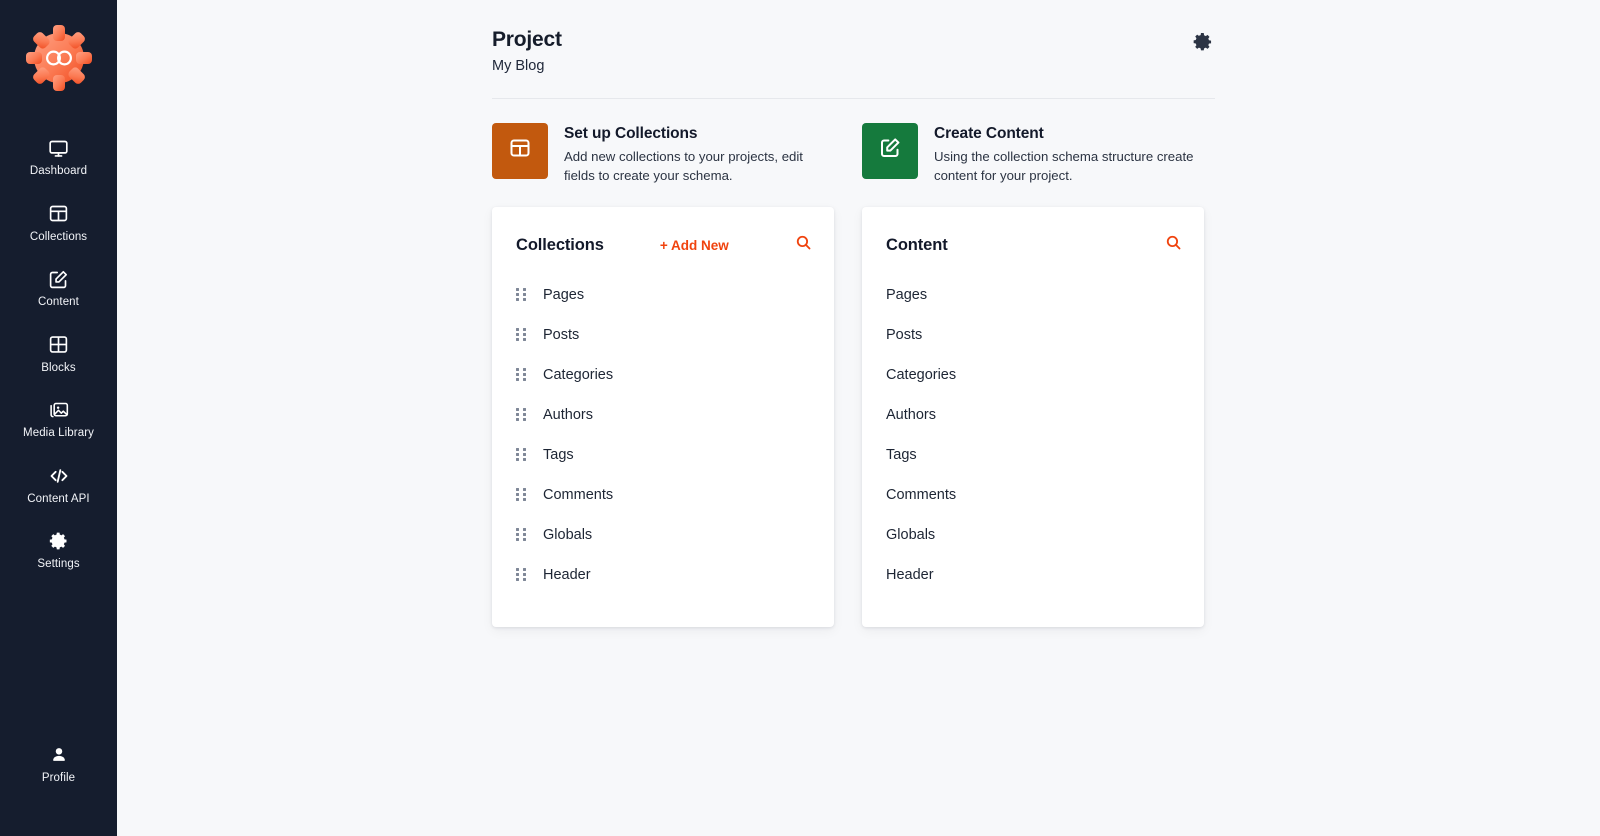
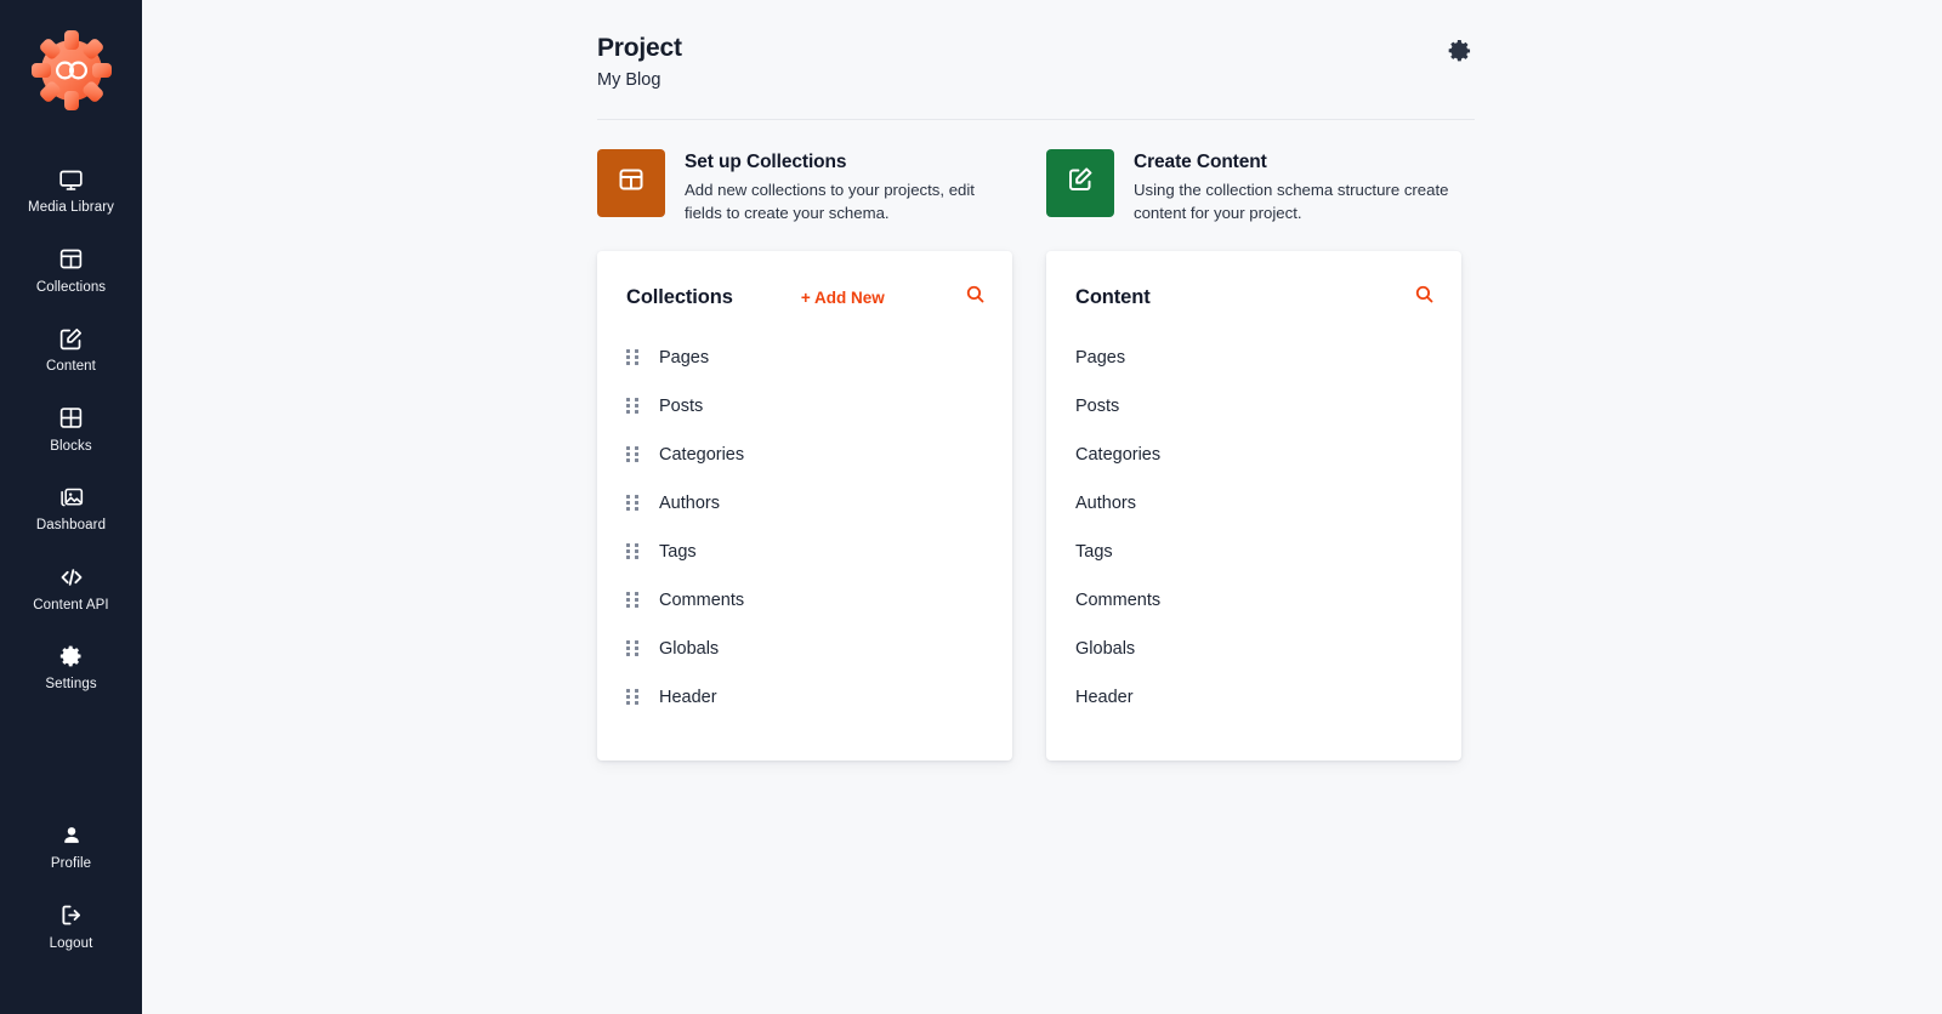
- Dashboard
+ Media Library
  Collections
  Content
  Blocks
- Media Library
+ Dashboard
  Content API
  Settings
  Profile
+ Logout
  Project
  My Blog
  Set up Collections
  Add new collections to your projects, edit fields to create your schema.
  Create Content
  Using the collection schema structure create content for your project.
  Collections
  + Add New
  Pages
  Posts
  Categories
  Authors
  Tags
  Comments
  Globals
  Header
  Content
  Pages
  Posts
  Categories
  Authors
  Tags
  Comments
  Globals
  Header
